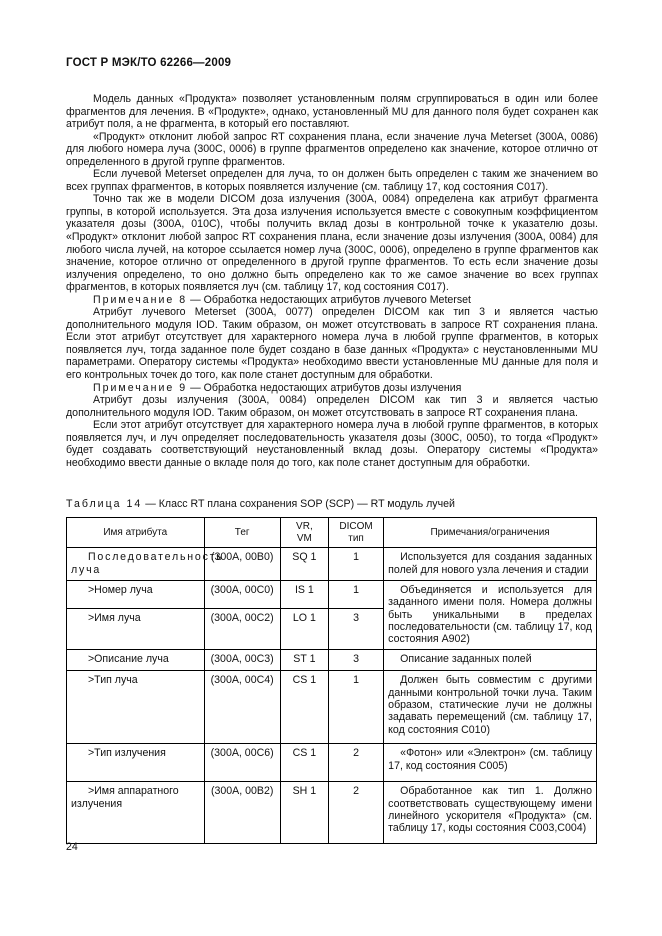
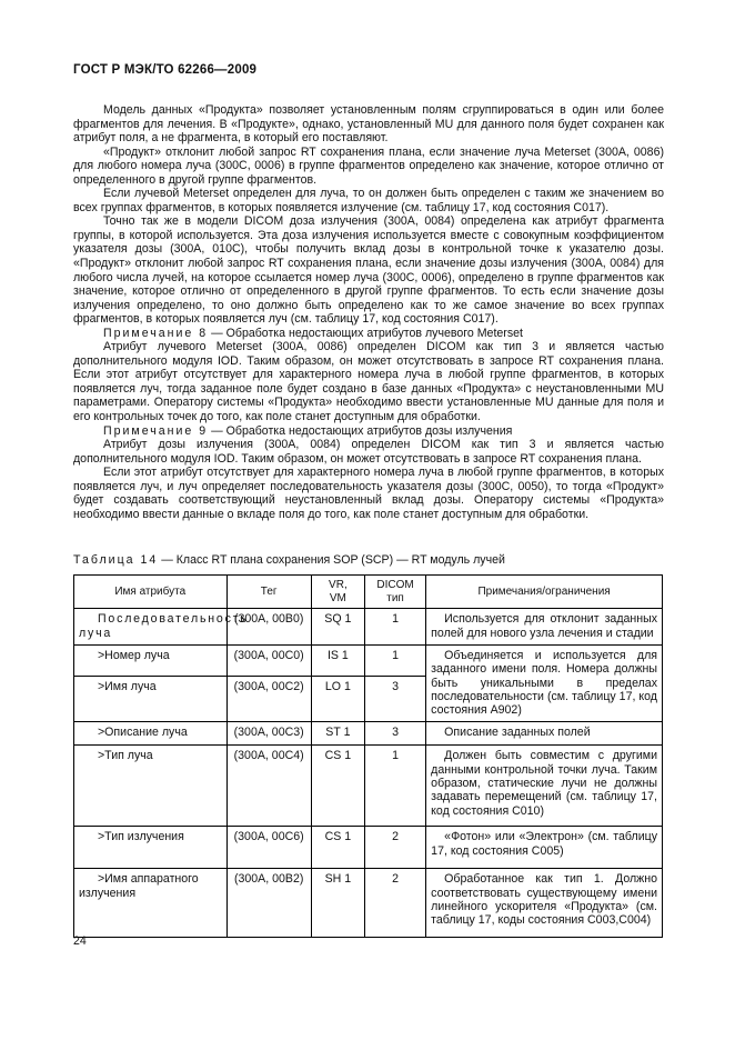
  ГОСТ Р МЭК/ТО 62266—2009
  Модель данных «Продукта» позволяет установленным полям сгруппироваться в один или более фрагментов для лечения. В «Продукте», однако, установленный MU для данного поля будет сохранен как атрибут поля, а не фрагмента, в который его поставляют.
  «Продукт» отклонит любой запрос RT сохранения плана, если значение луча Meterset (300A, 0086) для любого номера луча (300C, 0006) в группе фрагментов определено как значение, которое отлично от определенного в другой группе фрагментов.
  Если лучевой Meterset определен для луча, то он должен быть определен с таким же значением во всех группах фрагментов, в которых появляется излучение (см. таблицу 17, код состояния C017).
  Точно так же в модели DICOM доза излучения (300A, 0084) определена как атрибут фрагмента группы, в которой используется. Эта доза излучения используется вместе с совокупным коэффициентом указателя дозы (300A, 010C), чтобы получить вклад дозы в контрольной точке к указателю дозы. «Продукт» отклонит любой запрос RT сохранения плана, если значение дозы излучения (300A, 0084) для любого числа лучей, на которое ссылается номер луча (300C, 0006), определено в группе фрагментов как значение, которое отлично от определенного в другой группе фрагментов. То есть если значение дозы излучения определено, то оно должно быть определено как то же самое значение во всех группах фрагментов, в которых появляется луч (см. таблицу 17, код состояния C017).
  Примечание 8 — Обработка недостающих атрибутов лучевого Meterset
- Атрибут лучевого Meterset (300A, 0077) определен DICOM как тип 3 и является частью дополнительного модуля IOD. Таким образом, он может отсутствовать в запросе RT сохранения плана. Если этот атрибут отсутствует для характерного номера луча в любой группе фрагментов, в которых появляется луч, тогда заданное поле будет создано в базе данных «Продукта» с неустановленными MU параметрами. Оператору системы «Продукта» необходимо ввести установленные MU данные для поля и его контрольных точек до того, как поле станет доступным для обработки.
+ Атрибут лучевого Meterset (300A, 0086) определен DICOM как тип 3 и является частью дополнительного модуля IOD. Таким образом, он может отсутствовать в запросе RT сохранения плана. Если этот атрибут отсутствует для характерного номера луча в любой группе фрагментов, в которых появляется луч, тогда заданное поле будет создано в базе данных «Продукта» с неустановленными MU параметрами. Оператору системы «Продукта» необходимо ввести установленные MU данные для поля и его контрольных точек до того, как поле станет доступным для обработки.
  Примечание 9 — Обработка недостающих атрибутов дозы излучения
  Атрибут дозы излучения (300A, 0084) определен DICOM как тип 3 и является частью дополнительного модуля IOD. Таким образом, он может отсутствовать в запросе RT сохранения плана.
  Если этот атрибут отсутствует для характерного номера луча в любой группе фрагментов, в которых появляется луч, и луч определяет последовательность указателя дозы (300C, 0050), то тогда «Продукт» будет создавать соответствующий неустановленный вклад дозы. Оператору системы «Продукта» необходимо ввести данные о вкладе поля до того, как поле станет доступным для обработки.
  Таблица 14 — Класс RT плана сохранения SOP (SCP) — RT модуль лучей
  Имя атрибута	Тег	VR, VM	DICOM тип	Примечания/ограничения
- Последовательность луча	(300A, 00B0)	SQ 1	1	Используется для создания заданных полей для нового узла лечения и стадии
+ Последовательность луча	(300A, 00B0)	SQ 1	1	Используется для отклонит заданных полей для нового узла лечения и стадии
  >Номер луча	(300A, 00C0)	IS 1	1	Объединяется и используется для заданного имени поля. Номера должны быть уникальными в пределах последовательности (см. таблицу 17, код состояния A902)
  >Имя луча	(300A, 00C2)	LO 1	3
  >Описание луча	(300A, 00C3)	ST 1	3	Описание заданных полей
  >Тип луча	(300A, 00C4)	CS 1	1	Должен быть совместим с другими данными контрольной точки луча. Таким образом, статические лучи не должны задавать перемещений (см. таблицу 17, код состояния C010)
  >Тип излучения	(300A, 00C6)	CS 1	2	«Фотон» или «Электрон» (см. таблицу 17, код состояния C005)
  >Имя аппаратного излучения	(300A, 00B2)	SH 1	2	Обработанное как тип 1. Должно соответствовать существующему имени линейного ускорителя «Продукта» (см. таблицу 17, коды состояния C003,C004)
  24
